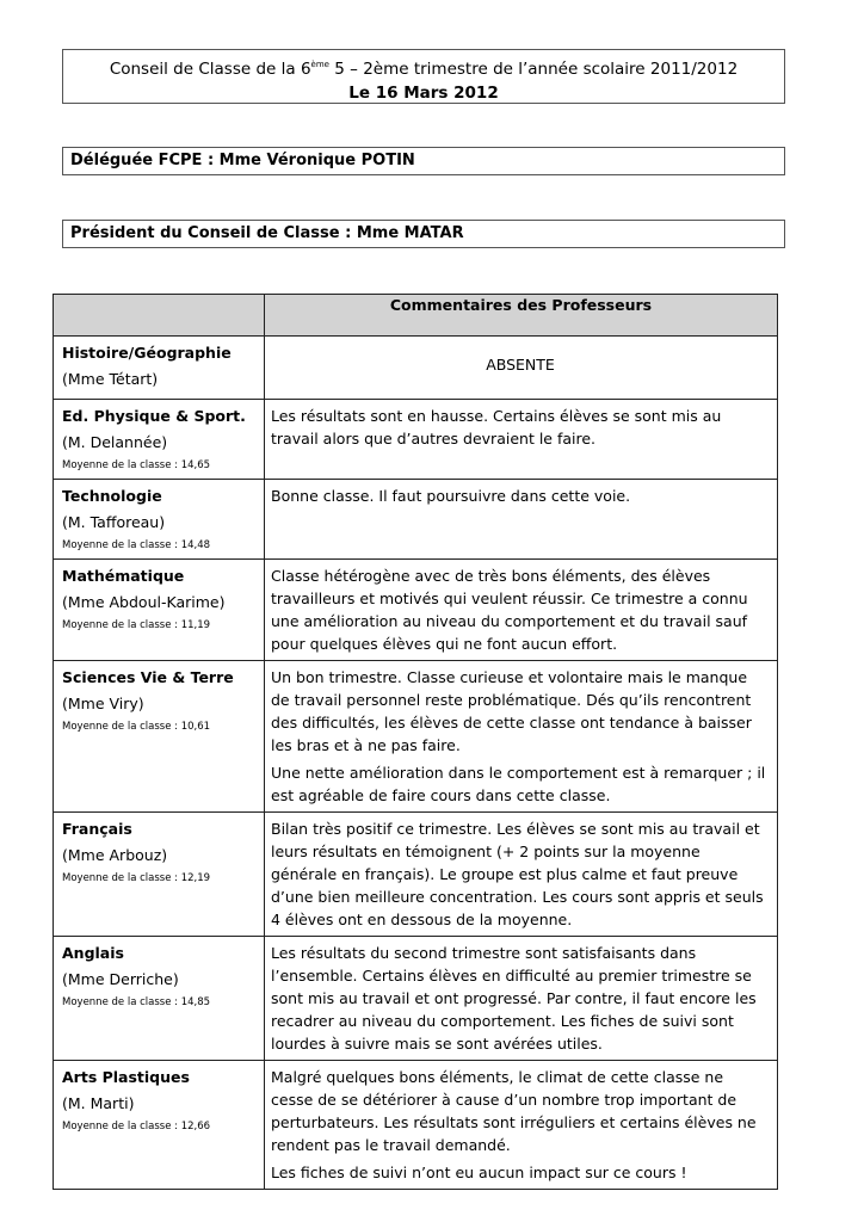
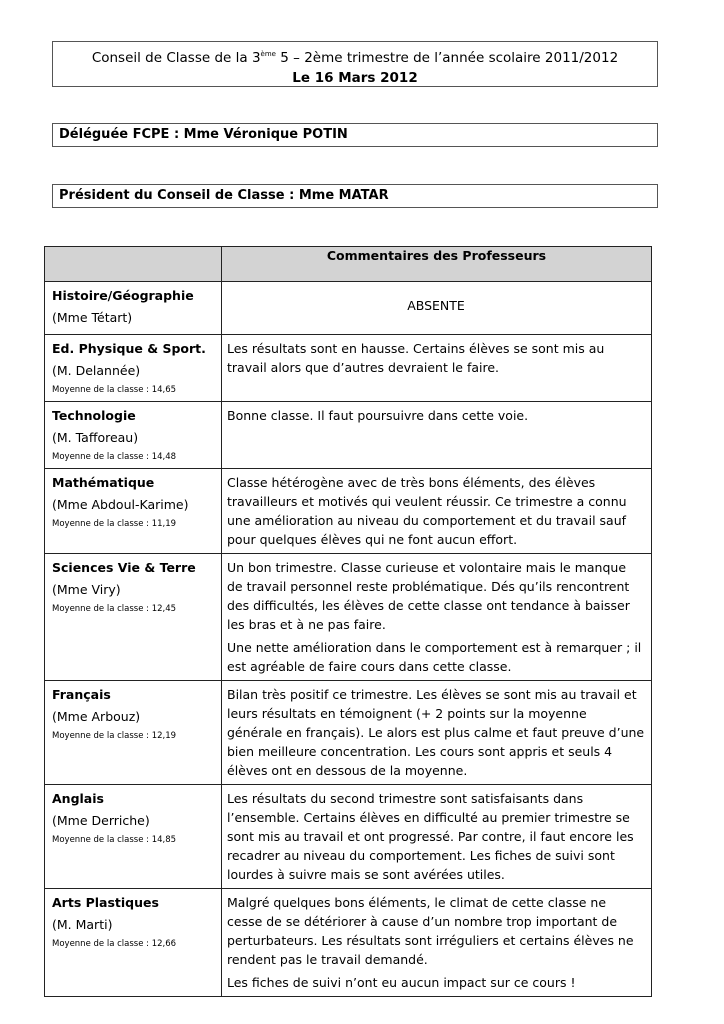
- Conseil de Classe de la 6ème 5 – 2ème trimestre de l’année scolaire 2011/2012
+ Conseil de Classe de la 3ème 5 – 2ème trimestre de l’année scolaire 2011/2012
  Le 16 Mars 2012
  Déléguée FCPE : Mme Véronique POTIN
  Président du Conseil de Classe : Mme MATAR
  	Commentaires des Professeurs
  Histoire/Géographie(Mme Tétart)	ABSENTE
  Ed. Physique & Sport.(M. Delannée)Moyenne de la classe : 14,65	Les résultats sont en hausse. Certains élèves se sont mis au travail alors que d’autres devraient le faire.
  Technologie(M. Tafforeau)Moyenne de la classe : 14,48	Bonne classe. Il faut poursuivre dans cette voie.
  Mathématique(Mme Abdoul-Karime)Moyenne de la classe : 11,19	Classe hétérogène avec de très bons éléments, des élèves travailleurs et motivés qui veulent réussir. Ce trimestre a connu une amélioration au niveau du comportement et du travail sauf pour quelques élèves qui ne font aucun effort.
- Sciences Vie & Terre(Mme Viry)Moyenne de la classe : 10,61	Un bon trimestre. Classe curieuse et volontaire mais le manque de travail personnel reste problématique. Dés qu’ils rencontrent des difficultés, les élèves de cette classe ont tendance à baisser les bras et à ne pas faire.Une nette amélioration dans le comportement est à remarquer ; il est agréable de faire cours dans cette classe.
+ Sciences Vie & Terre(Mme Viry)Moyenne de la classe : 12,45	Un bon trimestre. Classe curieuse et volontaire mais le manque de travail personnel reste problématique. Dés qu’ils rencontrent des difficultés, les élèves de cette classe ont tendance à baisser les bras et à ne pas faire.Une nette amélioration dans le comportement est à remarquer ; il est agréable de faire cours dans cette classe.
- Français(Mme Arbouz)Moyenne de la classe : 12,19	Bilan très positif ce trimestre. Les élèves se sont mis au travail et leurs résultats en témoignent (+ 2 points sur la moyenne générale en français). Le groupe est plus calme et faut preuve d’une bien meilleure concentration. Les cours sont appris et seuls 4 élèves ont en dessous de la moyenne.
+ Français(Mme Arbouz)Moyenne de la classe : 12,19	Bilan très positif ce trimestre. Les élèves se sont mis au travail et leurs résultats en témoignent (+ 2 points sur la moyenne générale en français). Le alors est plus calme et faut preuve d’une bien meilleure concentration. Les cours sont appris et seuls 4 élèves ont en dessous de la moyenne.
  Anglais(Mme Derriche)Moyenne de la classe : 14,85	Les résultats du second trimestre sont satisfaisants dans l’ensemble. Certains élèves en difficulté au premier trimestre se sont mis au travail et ont progressé. Par contre, il faut encore les recadrer au niveau du comportement. Les fiches de suivi sont lourdes à suivre mais se sont avérées utiles.
  Arts Plastiques(M. Marti)Moyenne de la classe : 12,66	Malgré quelques bons éléments, le climat de cette classe ne cesse de se détériorer à cause d’un nombre trop important de perturbateurs. Les résultats sont irréguliers et certains élèves ne rendent pas le travail demandé. Les fiches de suivi n’ont eu aucun impact sur ce cours !
